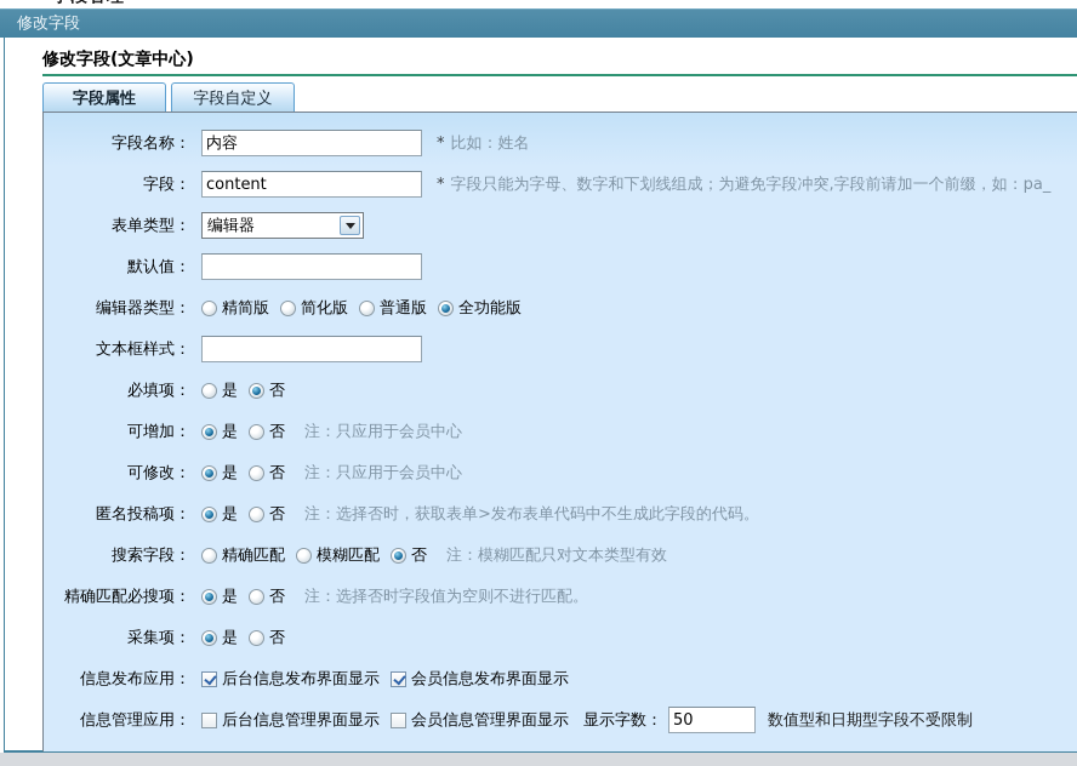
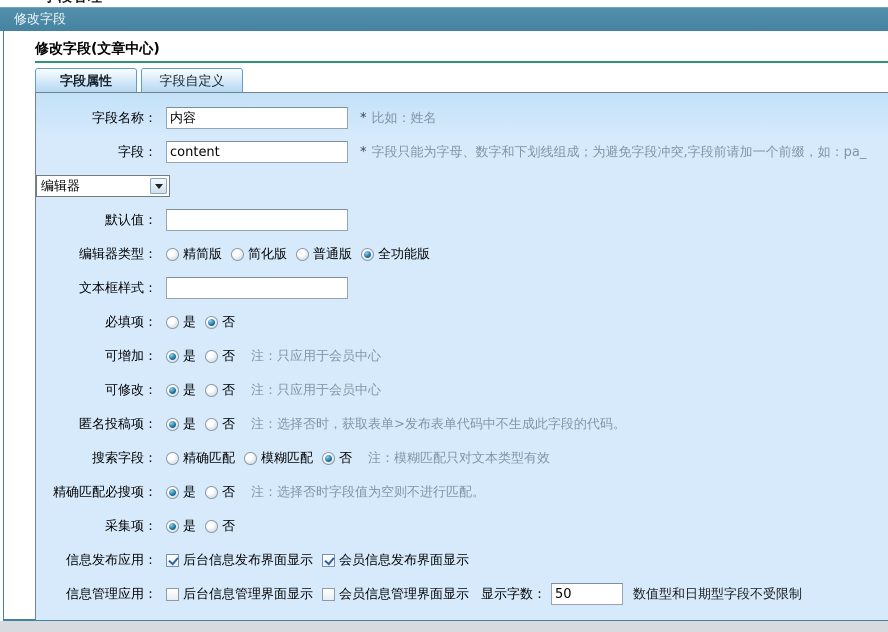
  修改字段
  修改字段(文章中心)
  字段属性
  字段自定义
  字段名称：
  内容
  * 比如：姓名
  字段：
  content
  * 字段只能为字母、数字和下划线组成；为避免字段冲突,字段前请加一个前缀，如：pa_
- 表单类型：
  编辑器
  默认值：
  编辑器类型：
  精简版
  简化版
  普通版
  全功能版
  文本框样式：
  必填项：
  是
  否
  可增加：
  是
  否
  注：只应用于会员中心
  可修改：
  是
  否
  注：只应用于会员中心
  匿名投稿项：
  是
  否
  注：选择否时，获取表单>发布表单代码中不生成此字段的代码。
  搜索字段：
  精确匹配
  模糊匹配
  否
  注：模糊匹配只对文本类型有效
  精确匹配必搜项：
  是
  否
  注：选择否时字段值为空则不进行匹配。
  采集项：
  是
  否
  信息发布应用：
  后台信息发布界面显示
  会员信息发布界面显示
  信息管理应用：
  后台信息管理界面显示
  会员信息管理界面显示
  显示字数：
  50
  数值型和日期型字段不受限制
